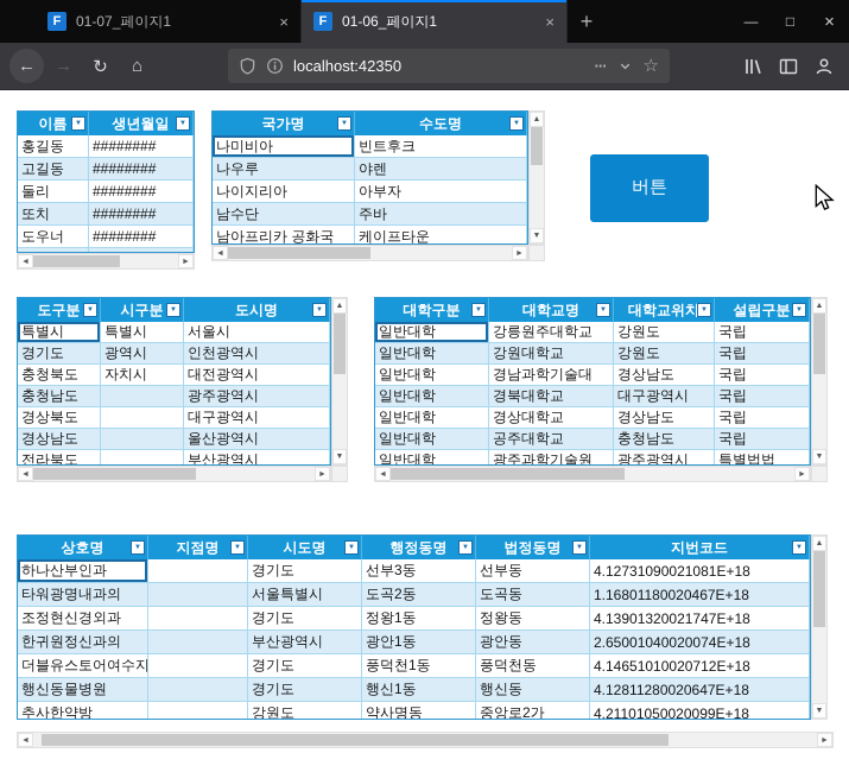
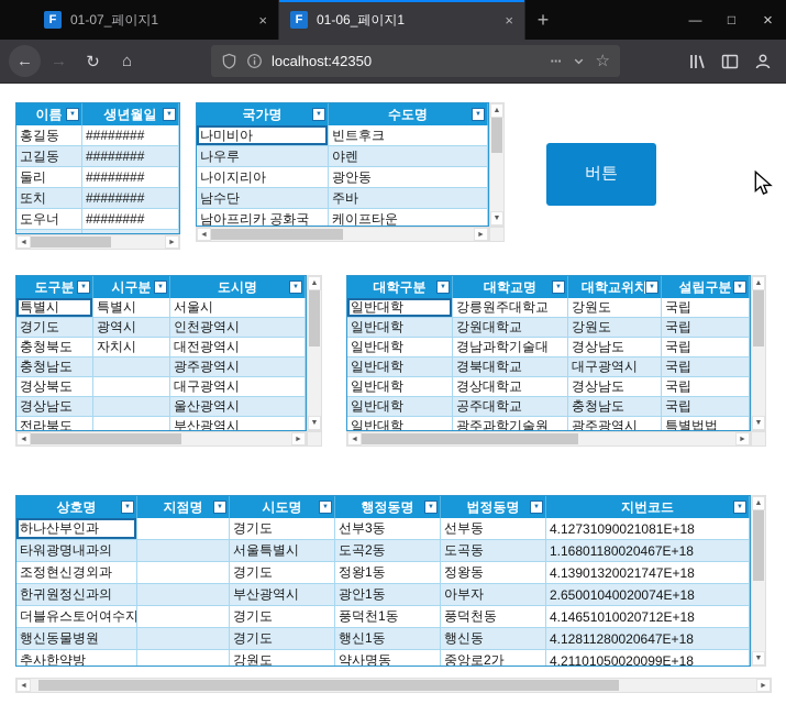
  F
  01-07_페이지1
  ×
  F
  01-06_페이지1
  ×
  +
  —
  □
  ×
  ←
  →
  ↻
  ⌂
  localhost:42350
  ···
  ☆
  이름
  생년월일
  홍길동
  ########
  고길동
  ########
  둘리
  ########
  또치
  ########
  도우너
  ########
  국가명
  수도명
  나미비아
  빈트후크
  나우루
  야렌
  나이지리아
- 아부자
+ 광안동
  남수단
  주바
  남아프리카 공화국
  케이프타운
  도구분
  시구분
  도시명
  특별시
  특별시
  서울시
  경기도
  광역시
  인천광역시
  충청북도
  자치시
  대전광역시
  충청남도
  광주광역시
  경상북도
  대구광역시
  경상남도
  울산광역시
  전라북도
  부산광역시
  대학구분
  대학교명
  대학교위치
  설립구분
  일반대학
  강릉원주대학교
  강원도
  국립
  일반대학
  강원대학교
  강원도
  국립
  일반대학
  경남과학기술대
  경상남도
  국립
  일반대학
  경북대학교
  대구광역시
  국립
  일반대학
  경상대학교
  경상남도
  국립
  일반대학
  공주대학교
  충청남도
  국립
  일반대학
  광주과학기술원
  광주광역시
  특별법법
  상호명
  지점명
  시도명
  행정동명
  법정동명
  지번코드
  하나산부인과
  경기도
  선부3동
  선부동
  4.12731090021081E+18
  타워광명내과의
  서울특별시
  도곡2동
  도곡동
  1.16801180020467E+18
  조정현신경외과
  경기도
  정왕1동
  정왕동
  4.13901320021747E+18
  한귀원정신과의
  부산광역시
  광안1동
- 광안동
+ 아부자
  2.65001040020074E+18
  더블유스토어여수지
  경기도
  풍덕천1동
  풍덕천동
  4.14651010020712E+18
  행신동물병원
  경기도
  행신1동
  행신동
  4.12811280020647E+18
  추사한약방
  강원도
  약사명동
  중앙로2가
  4.21101050020099E+18
  버튼
